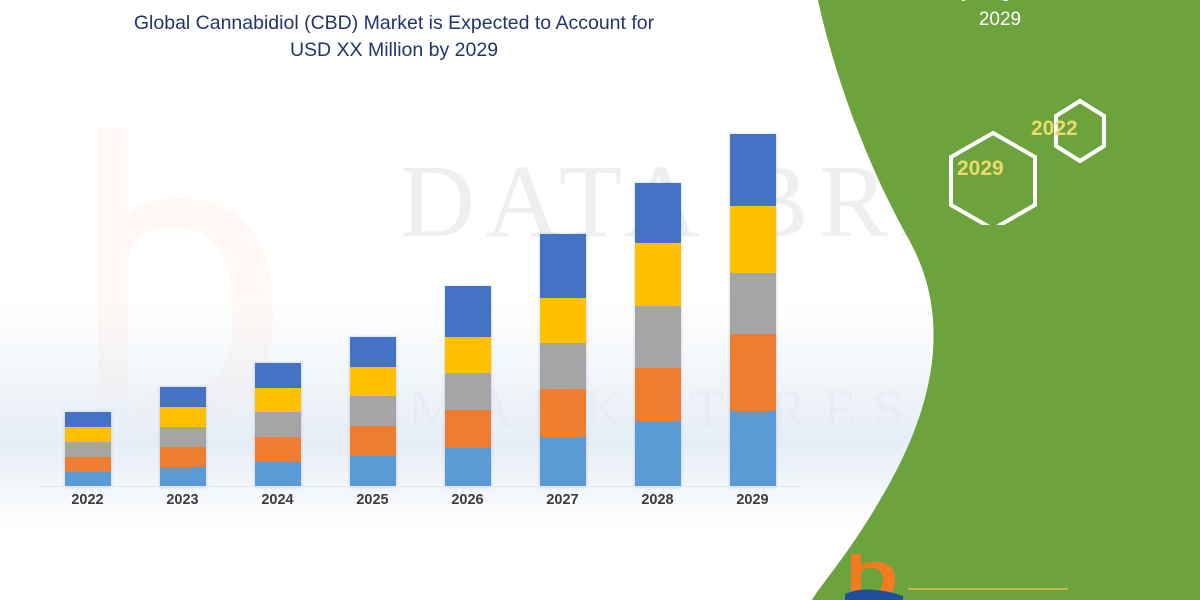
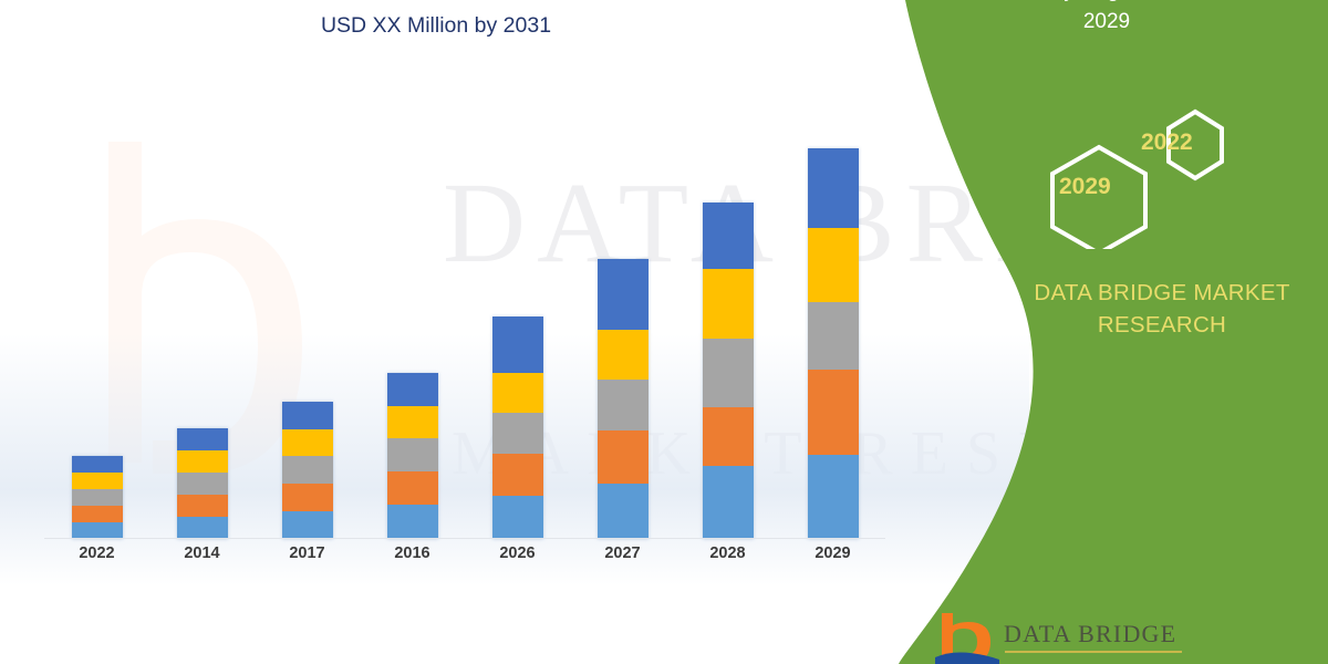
- Global Cannabidiol (CBD) Market is Expected to Account for
- USD XX Million by 2029
+ USD XX Million by 2031
  2022
- 2023
+ 2014
- 2024
+ 2017
- 2025
+ 2016
  2026
  2027
  2028
  2029
  2029
  2029
  2022
+ DATA BRIDGE MARKET
+ RESEARCH
+ DATA BRIDGE
